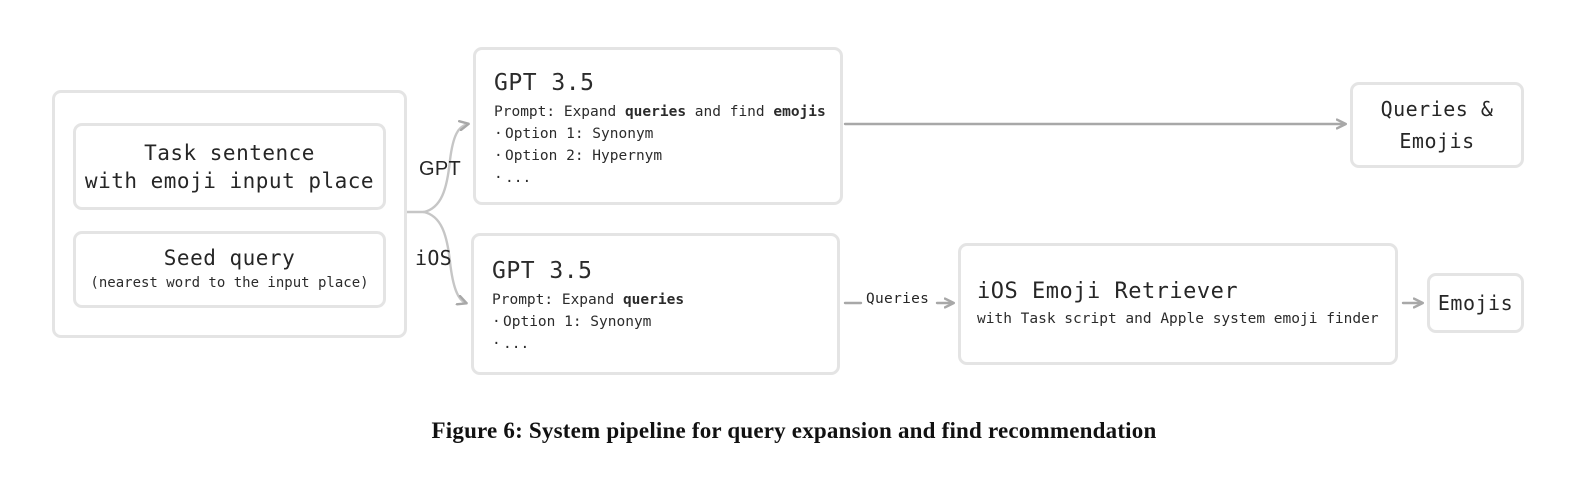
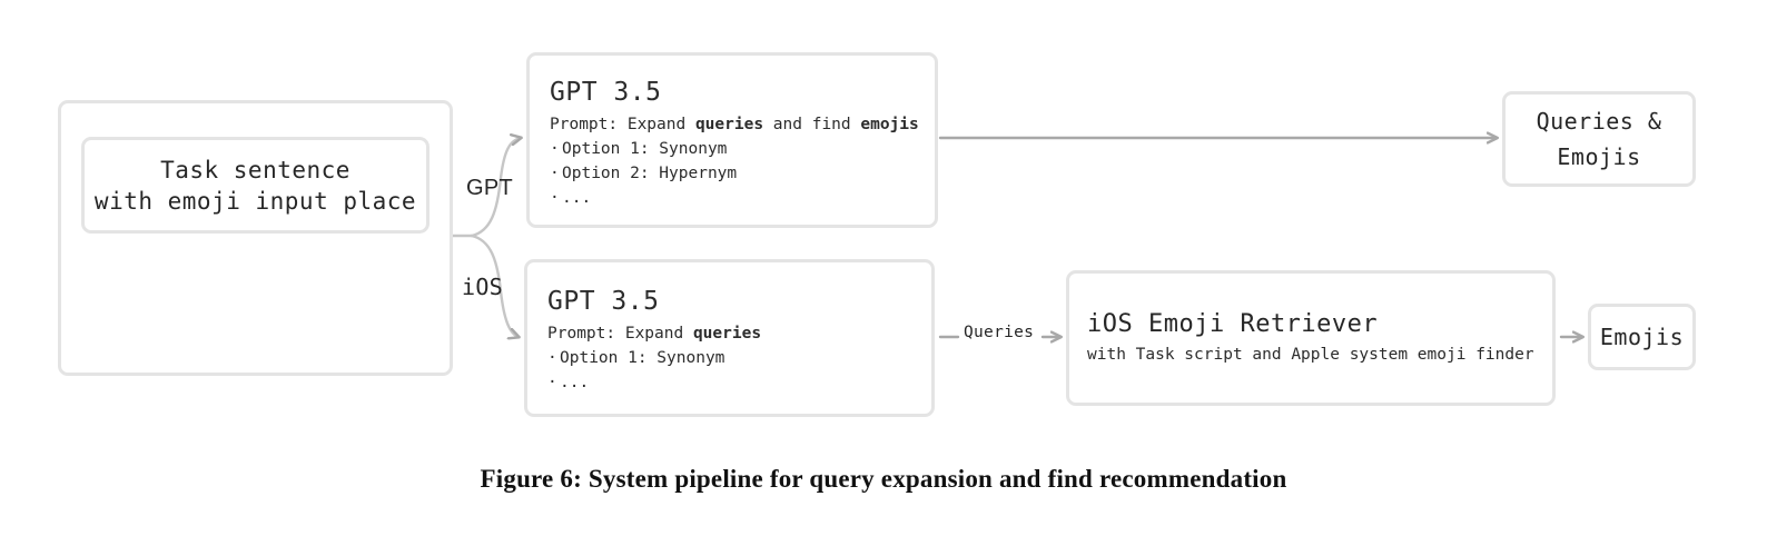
  Task sentence
  with emoji input place
- Seed query
- (nearest word to the input place)
  GPT
  iOS
  GPT 3.5
  Prompt: Expand queries and find emojis
  · Option 1: Synonym
  · Option 2: Hypernym
  · ...
  GPT 3.5
  Prompt: Expand queries
  · Option 1: Synonym
  · ...
  Queries
  iOS Emoji Retriever
  with Task script and Apple system emoji finder
  Queries &
  Emojis
  Emojis
  Figure 6: System pipeline for query expansion and find recommendation
